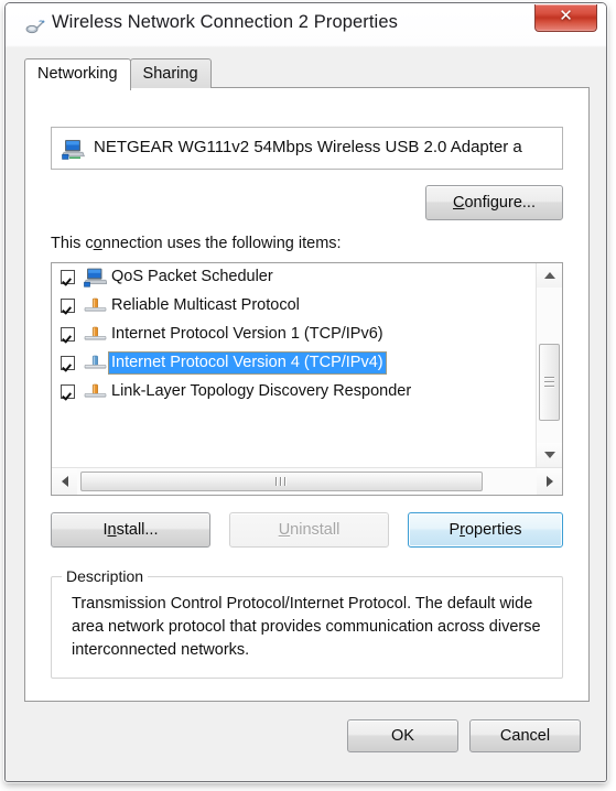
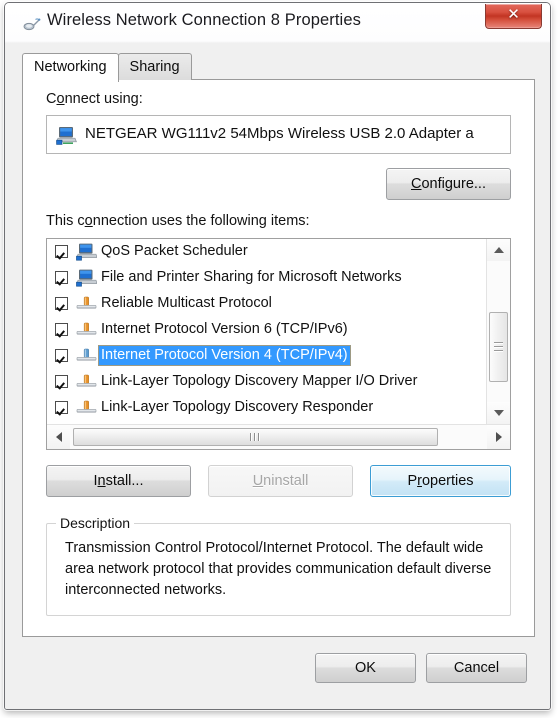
- Wireless Network Connection 2 Properties
+ Wireless Network Connection 8 Properties
  Networking
  Sharing
+ Connect using:
  NETGEAR WG111v2 54Mbps Wireless USB 2.0 Adapter a
  Configure...
  This connection uses the following items:
  QoS Packet Scheduler
+ File and Printer Sharing for Microsoft Networks
  Reliable Multicast Protocol
- Internet Protocol Version 1 (TCP/IPv6)
+ Internet Protocol Version 6 (TCP/IPv6)
  Internet Protocol Version 4 (TCP/IPv4)
+ Link-Layer Topology Discovery Mapper I/O Driver
  Link-Layer Topology Discovery Responder
  Install...
  Uninstall
  Properties
  Description
- Transmission Control Protocol/Internet Protocol. The default wide area network protocol that provides communication across diverse interconnected networks.
+ Transmission Control Protocol/Internet Protocol. The default wide area network protocol that provides communication default diverse interconnected networks.
  OK
  Cancel
